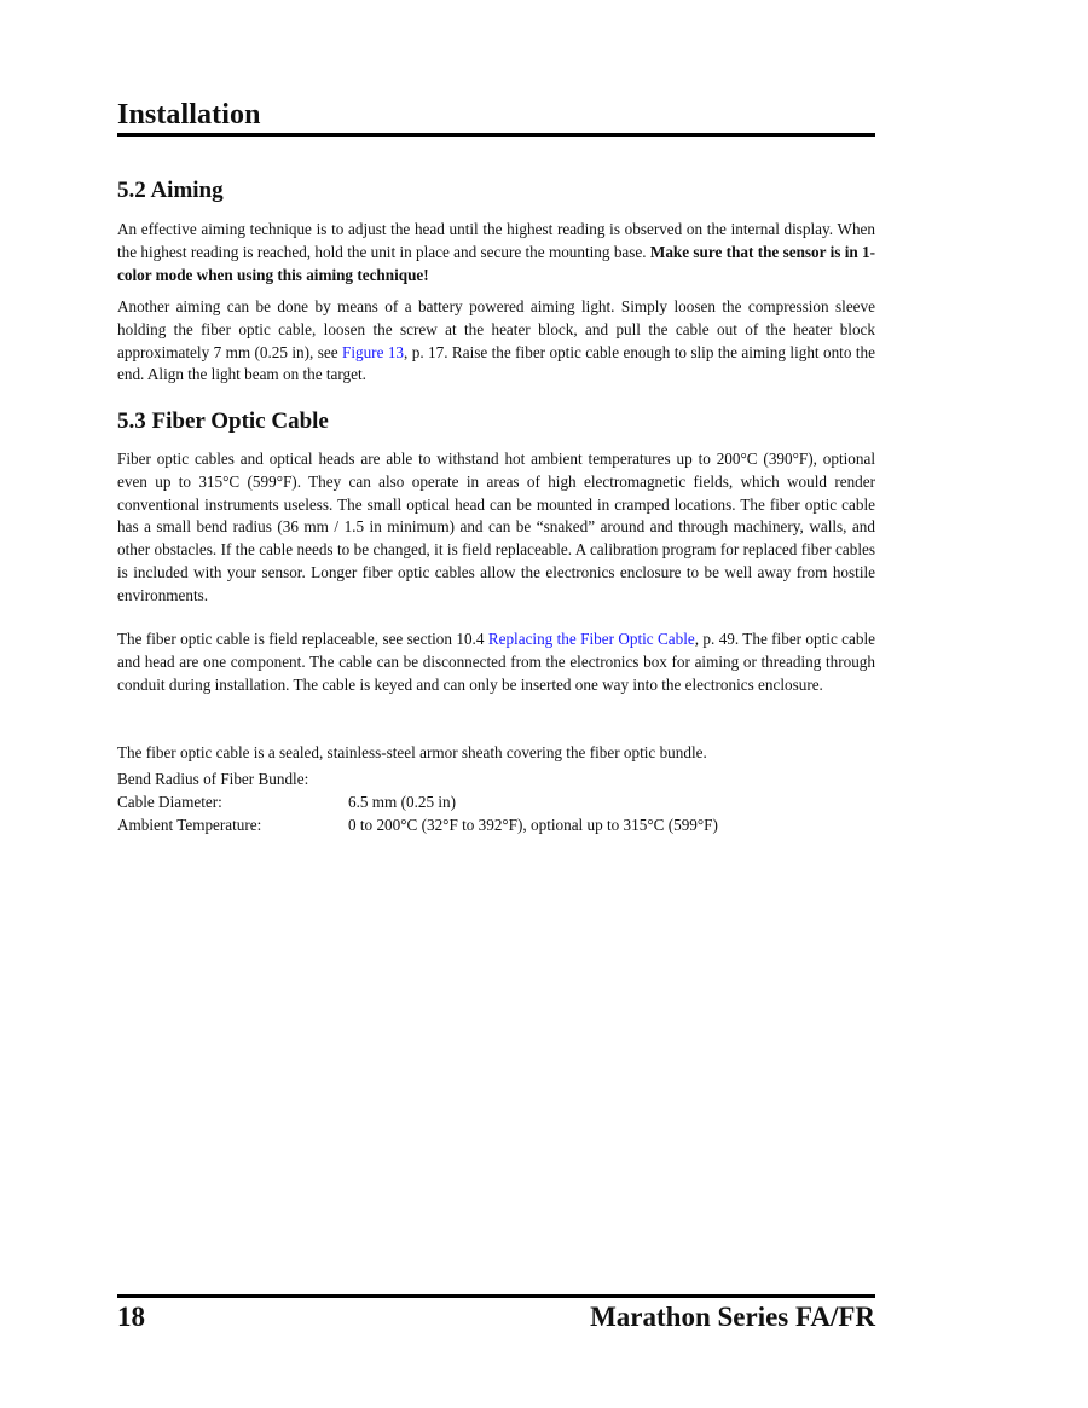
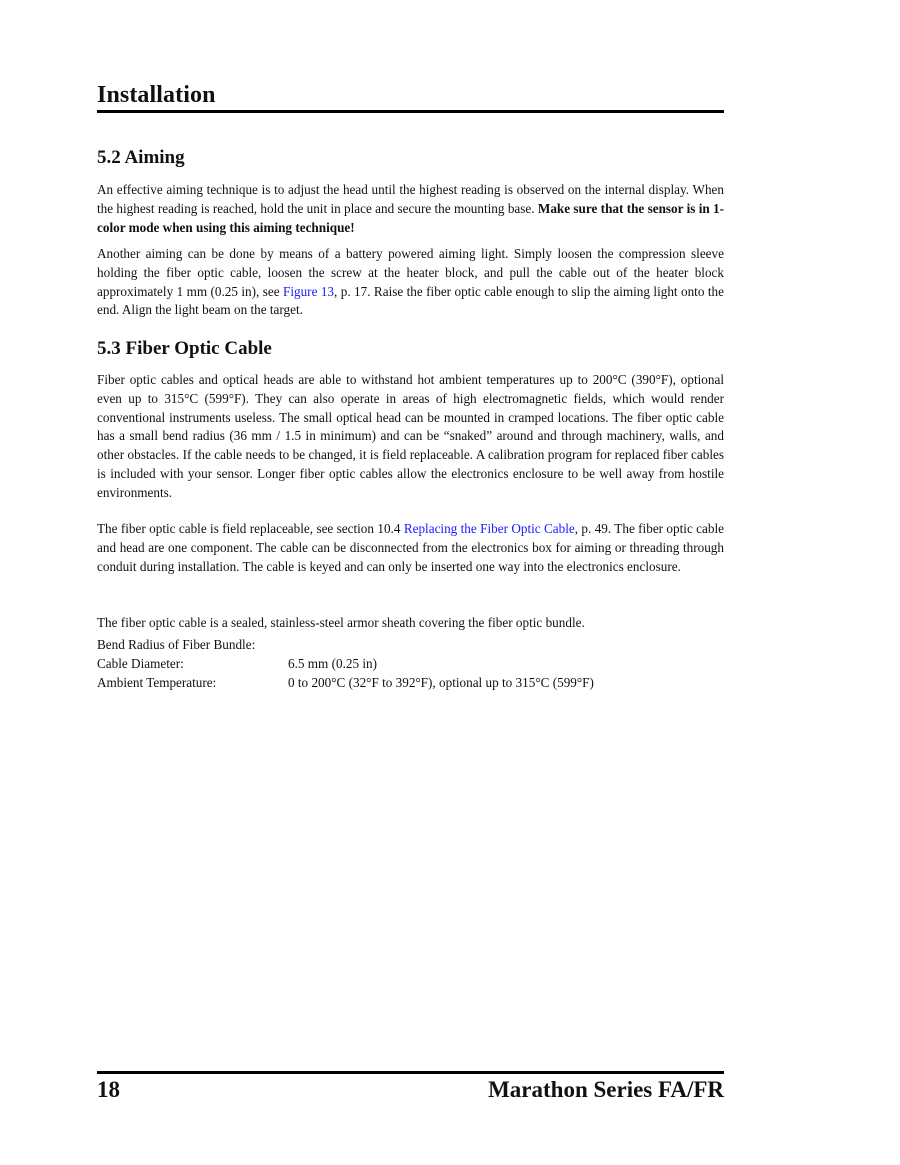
  Installation
  5.2 Aiming
  An effective aiming technique is to adjust the head until the highest reading is observed on the internal display. When the highest reading is reached, hold the unit in place and secure the mounting base. Make sure that the sensor is in 1-color mode when using this aiming technique!
- Another aiming can be done by means of a battery powered aiming light. Simply loosen the compression sleeve holding the fiber optic cable, loosen the screw at the heater block, and pull the cable out of the heater block approximately 7 mm (0.25 in), see Figure 13, p. 17. Raise the fiber optic cable enough to slip the aiming light onto the end. Align the light beam on the target.
+ Another aiming can be done by means of a battery powered aiming light. Simply loosen the compression sleeve holding the fiber optic cable, loosen the screw at the heater block, and pull the cable out of the heater block approximately 1 mm (0.25 in), see Figure 13, p. 17. Raise the fiber optic cable enough to slip the aiming light onto the end. Align the light beam on the target.
  5.3 Fiber Optic Cable
  Fiber optic cables and optical heads are able to withstand hot ambient temperatures up to 200°C (390°F), optional even up to 315°C (599°F). They can also operate in areas of high electromagnetic fields, which would render conventional instruments useless. The small optical head can be mounted in cramped locations. The fiber optic cable has a small bend radius (36 mm / 1.5 in minimum) and can be “snaked” around and through machinery, walls, and other obstacles. If the cable needs to be changed, it is field replaceable. A calibration program for replaced fiber cables is included with your sensor. Longer fiber optic cables allow the electronics enclosure to be well away from hostile environments.
  The fiber optic cable is field replaceable, see section 10.4 Replacing the Fiber Optic Cable, p. 49. The fiber optic cable and head are one component. The cable can be disconnected from the electronics box for aiming or threading through conduit during installation. The cable is keyed and can only be inserted one way into the electronics enclosure.
  The fiber optic cable is a sealed, stainless-steel armor sheath covering the fiber optic bundle.
  Bend Radius of Fiber Bundle:
  Cable Diameter:
  6.5 mm (0.25 in)
  Ambient Temperature:
  0 to 200°C (32°F to 392°F), optional up to 315°C (599°F)
  18
  Marathon Series FA/FR
